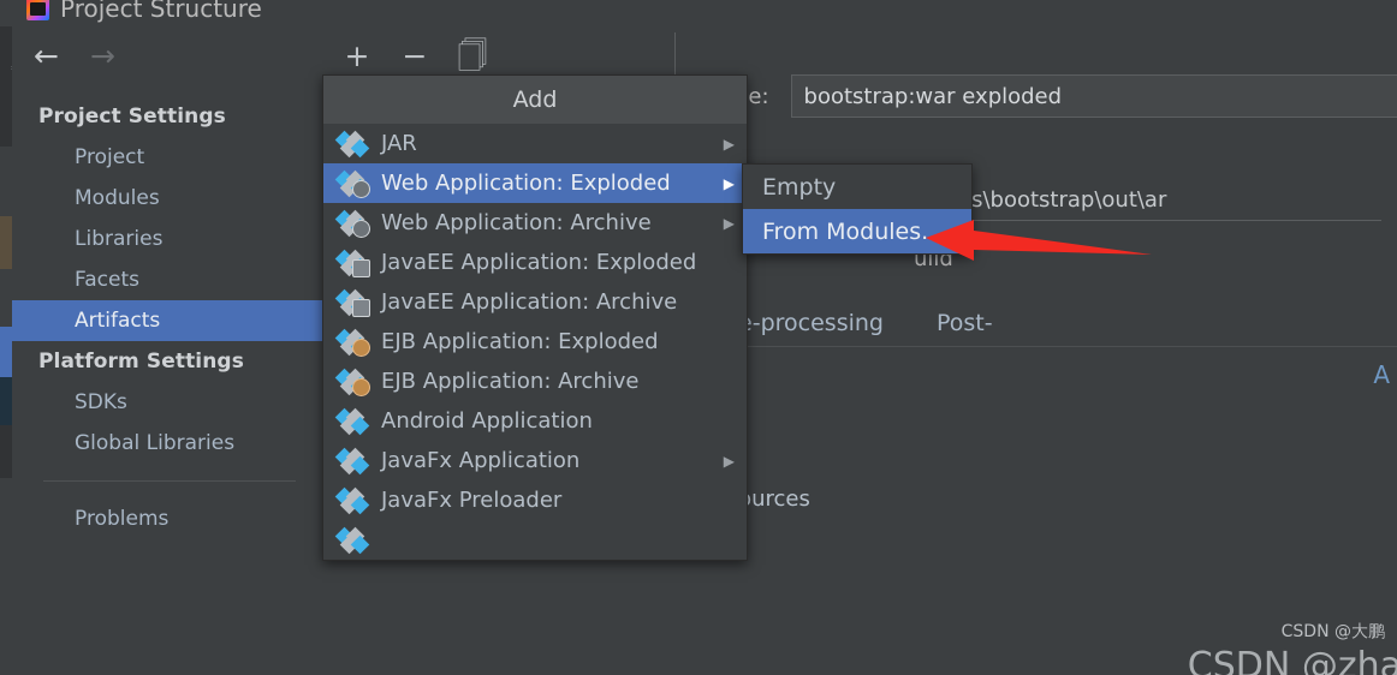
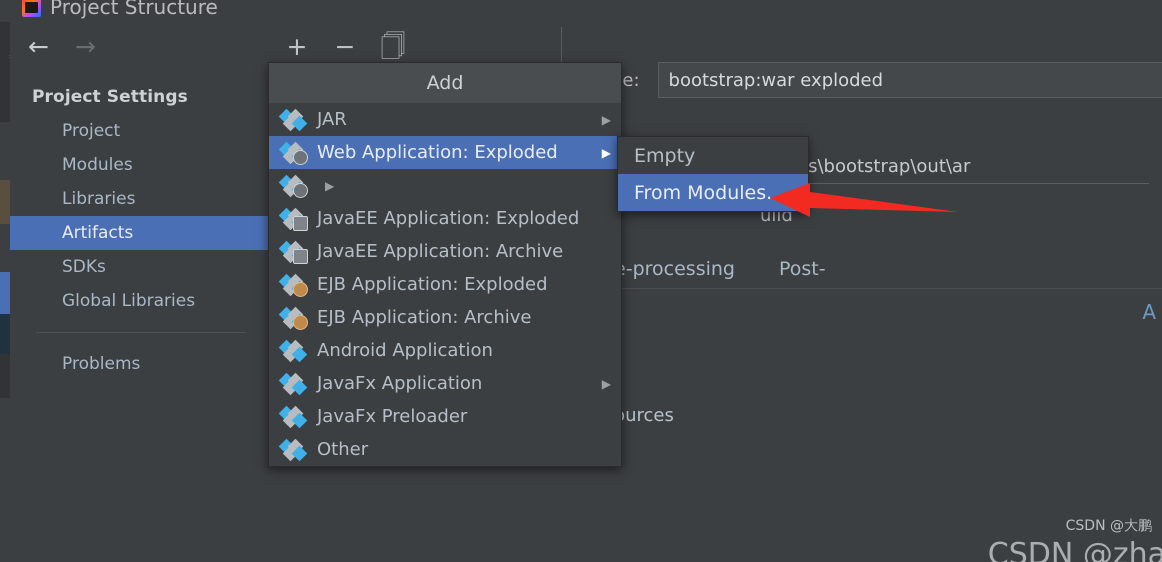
  Project Structure
  ←
  →
  Project Settings
  Project
  Modules
  Libraries
- Facets
  Artifacts
- Platform Settings
  SDKs
  Global Libraries
  Problems
  +
  −
  🗍
  bootstrap:war exploded
  uild
  -processing
  Post-
  A
  Add
  JAR
  ▶
  Web Application: Exploded
  ▶
- Web Application: Archive
  ▶
  JavaEE Application: Exploded
  JavaEE Application: Archive
  EJB Application: Exploded
  EJB Application: Archive
  Android Application
  JavaFx Application
  ▶
  JavaFx Preloader
+ Other
  Empty
  From Modules...
  CSDN @大鹏
  CSDN @zha
